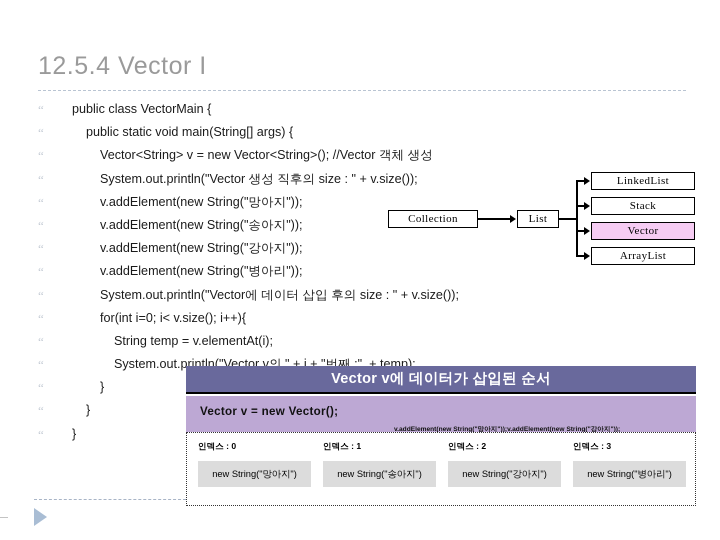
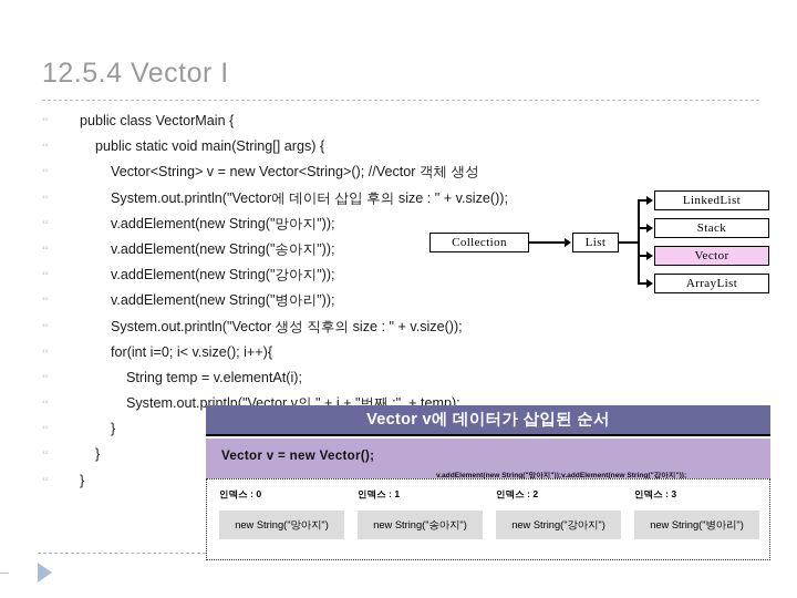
  12.5.4 Vector I
  “
  public class VectorMain {
  “
  public static void main(String[] args) {
  “
  Vector<String> v = new Vector<String>(); //Vector 객체 생성
  “
- System.out.println("Vector 생성 직후의 size : " + v.size());
+ System.out.println("Vector에 데이터 삽입 후의 size : " + v.size());
  “
  v.addElement(new String("망아지"));
  “
  v.addElement(new String("송아지"));
  “
  v.addElement(new String("강아지"));
  “
  v.addElement(new String("병아리"));
  “
- System.out.println("Vector에 데이터 삽입 후의 size : " + v.size());
+ System.out.println("Vector 생성 직후의 size : " + v.size());
  “
  for(int i=0; i< v.size(); i++){
  “
  String temp = v.elementAt(i);
  “
  System.out.println("Vector v의 " + i + "번째 :" + temp);
  “
  }
  “
  }
  “
  }
  Collection
  List
  LinkedList
  Stack
  Vector
  ArrayList
  Vector v에 데이터가 삽입된 순서
  Vector v = new Vector();
  인덱스 : 0
  new String("망아지")
  인덱스 : 1
  new String("송아지")
  인덱스 : 2
  new String("강아지")
  인덱스 : 3
  new String("병아리")
